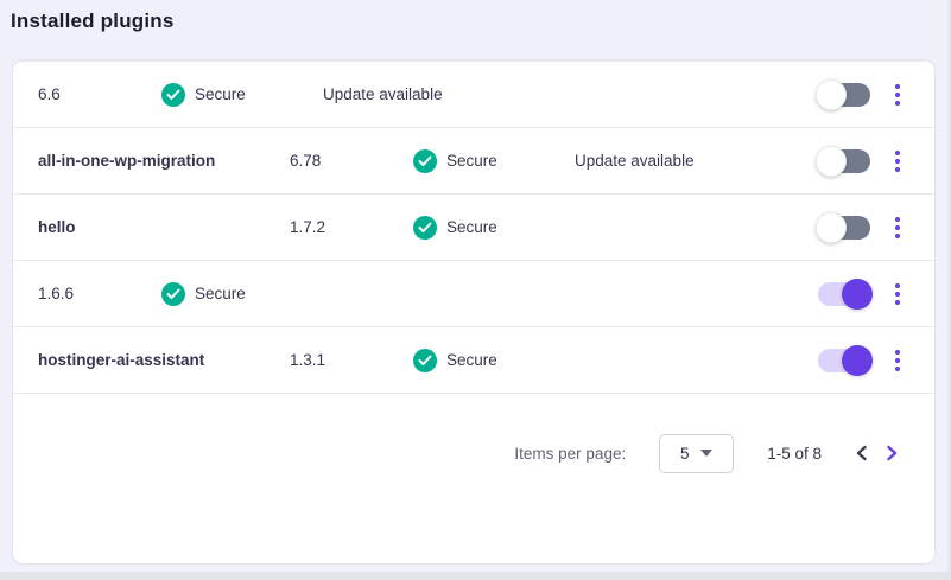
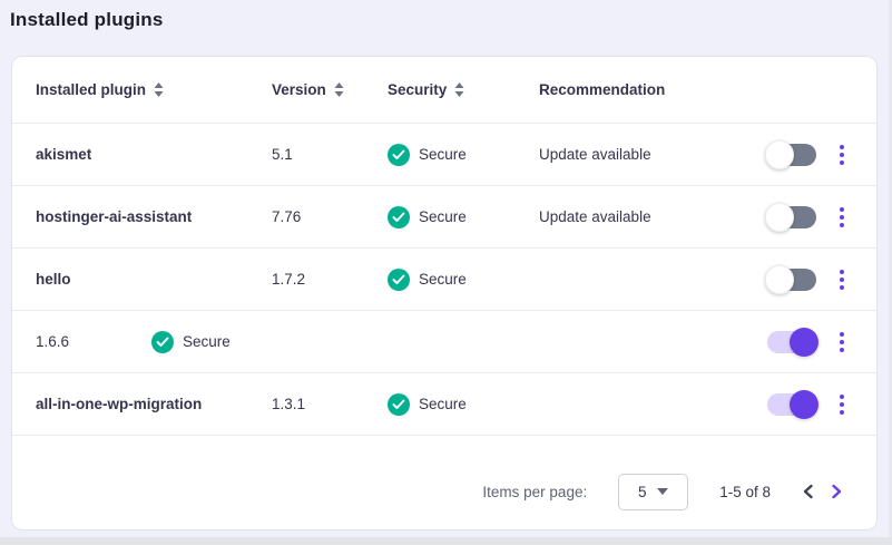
  Installed plugins
+ Installed plugin
+ Version
+ Security
+ Recommendation
+ akismet
- 6.6
+ 5.1
  Secure
  Update available
- all-in-one-wp-migration
+ hostinger-ai-assistant
- 6.78
+ 7.76
  Secure
  Update available
  hello
  1.7.2
  Secure
  1.6.6
  Secure
- hostinger-ai-assistant
+ all-in-one-wp-migration
  1.3.1
  Secure
  Items per page:
  5
  1-5 of 8
